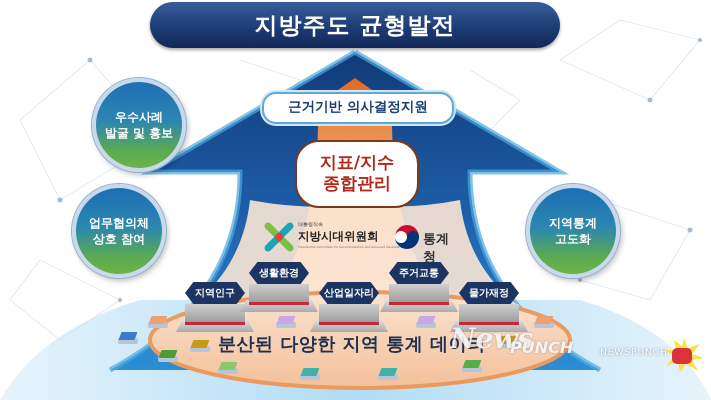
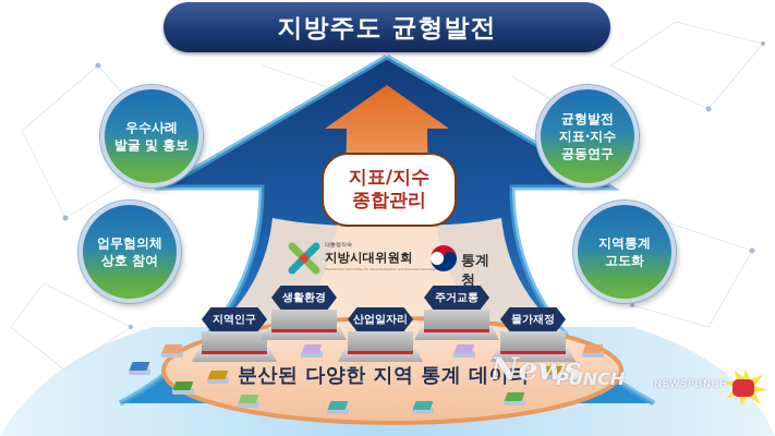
  지방주도 균형발전
- 근거기반 의사결정지원
  지표/지수
  종합관리
  우수사례
  발굴 및 홍보
  업무협의체
  상호 참여
+ 균형발전
+ 지표·지수
+ 공동연구
  지역통계
  고도화
  지방시대위원회
  통계청
  지역인구
  생활환경
  산업일자리
  주거교통
  물가재정
  분산된 다양한 지역 통계 데이터
  News
  PUNCH
  NEWSPUNCH
